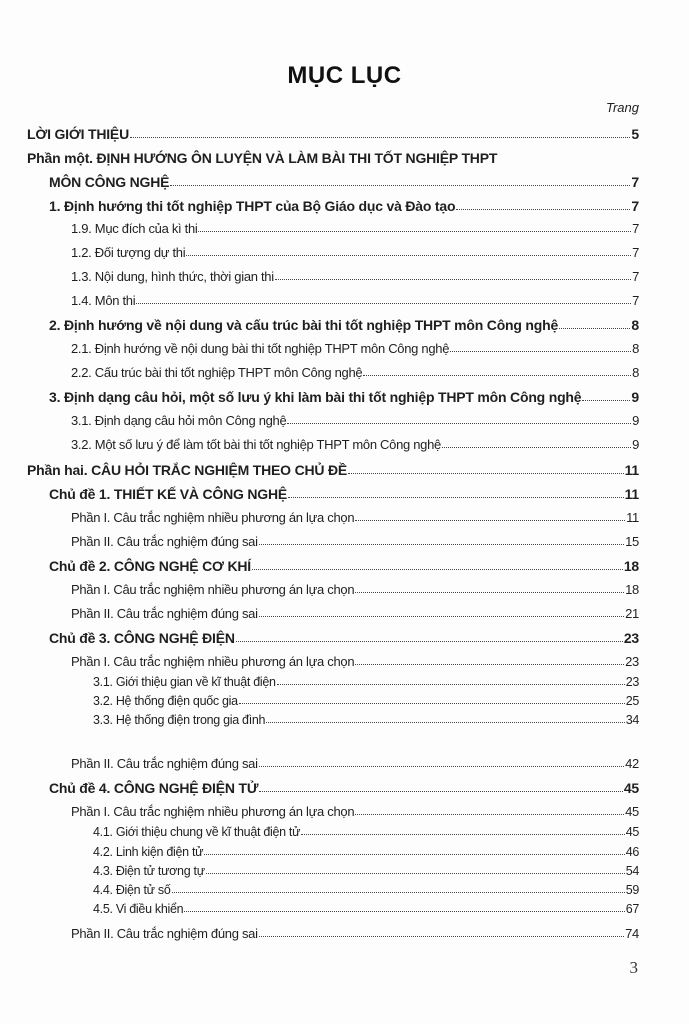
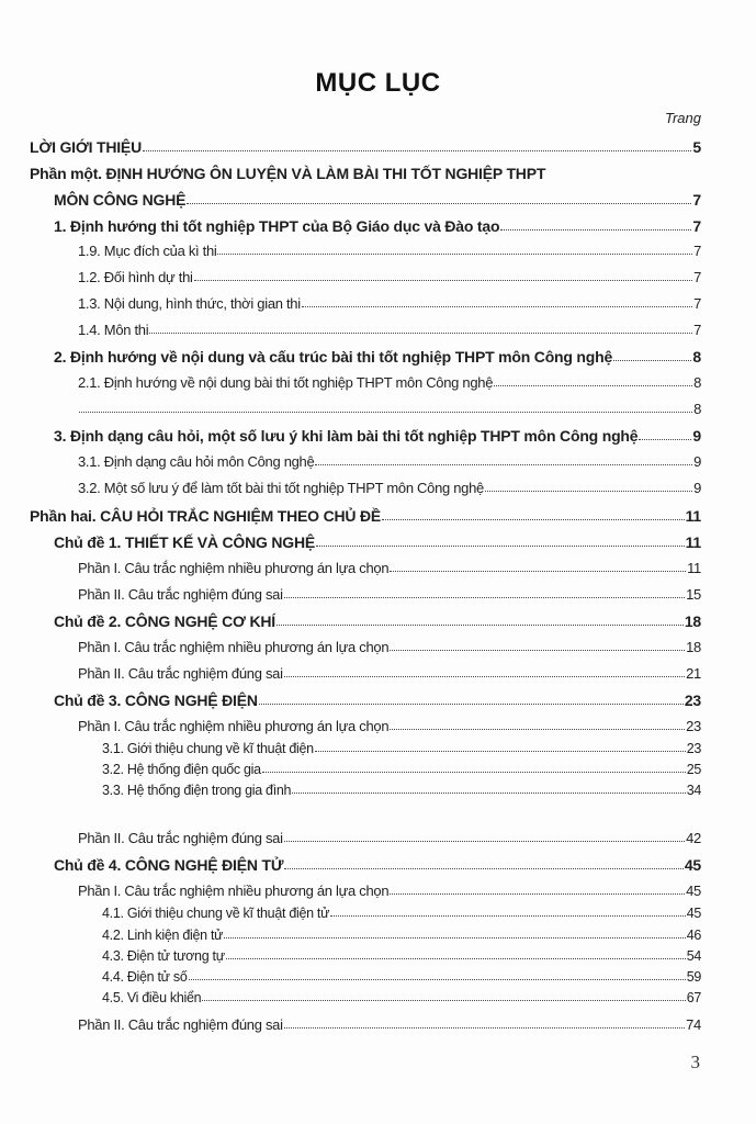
  MỤC LỤC
  Trang
  LỜI GIỚI THIỆU
  5
  Phần một. ĐỊNH HƯỚNG ÔN LUYỆN VÀ LÀM BÀI THI TỐT NGHIỆP THPT
  MÔN CÔNG NGHỆ
  7
  1. Định hướng thi tốt nghiệp THPT của Bộ Giáo dục và Đào tạo
  7
  1.9. Mục đích của kì thi
  7
- 1.2. Đối tượng dự thi
+ 1.2. Đối hình dự thi
  7
  1.3. Nội dung, hình thức, thời gian thi
  7
  1.4. Môn thi
  7
  2. Định hướng về nội dung và cấu trúc bài thi tốt nghiệp THPT môn Công nghệ
  8
  2.1. Định hướng về nội dung bài thi tốt nghiệp THPT môn Công nghệ
  8
- 2.2. Cấu trúc bài thi tốt nghiệp THPT môn Công nghệ
  8
  3. Định dạng câu hỏi, một số lưu ý khi làm bài thi tốt nghiệp THPT môn Công nghệ
  9
  3.1. Định dạng câu hỏi môn Công nghệ
  9
  3.2. Một số lưu ý để làm tốt bài thi tốt nghiệp THPT môn Công nghệ
  9
  Phần hai. CÂU HỎI TRẮC NGHIỆM THEO CHỦ ĐỀ
  11
  Chủ đề 1. THIẾT KẾ VÀ CÔNG NGHỆ
  11
  Phần I. Câu trắc nghiệm nhiều phương án lựa chọn
  11
  Phần II. Câu trắc nghiệm đúng sai
  15
  Chủ đề 2. CÔNG NGHỆ CƠ KHÍ
  18
  Phần I. Câu trắc nghiệm nhiều phương án lựa chọn
  18
  Phần II. Câu trắc nghiệm đúng sai
  21
  Chủ đề 3. CÔNG NGHỆ ĐIỆN
  23
  Phần I. Câu trắc nghiệm nhiều phương án lựa chọn
  23
- 3.1. Giới thiệu gian về kĩ thuật điện
+ 3.1. Giới thiệu chung về kĩ thuật điện
  23
  3.2. Hệ thống điện quốc gia
  25
  3.3. Hệ thống điện trong gia đình
  34
  Phần II. Câu trắc nghiệm đúng sai
  42
  Chủ đề 4. CÔNG NGHỆ ĐIỆN TỬ
  45
  Phần I. Câu trắc nghiệm nhiều phương án lựa chọn
  45
  4.1. Giới thiệu chung về kĩ thuật điện tử
  45
  4.2. Linh kiện điện tử
  46
  4.3. Điện tử tương tự
  54
  4.4. Điện tử số
  59
  4.5. Vi điều khiển
  67
  Phần II. Câu trắc nghiệm đúng sai
  74
  3
